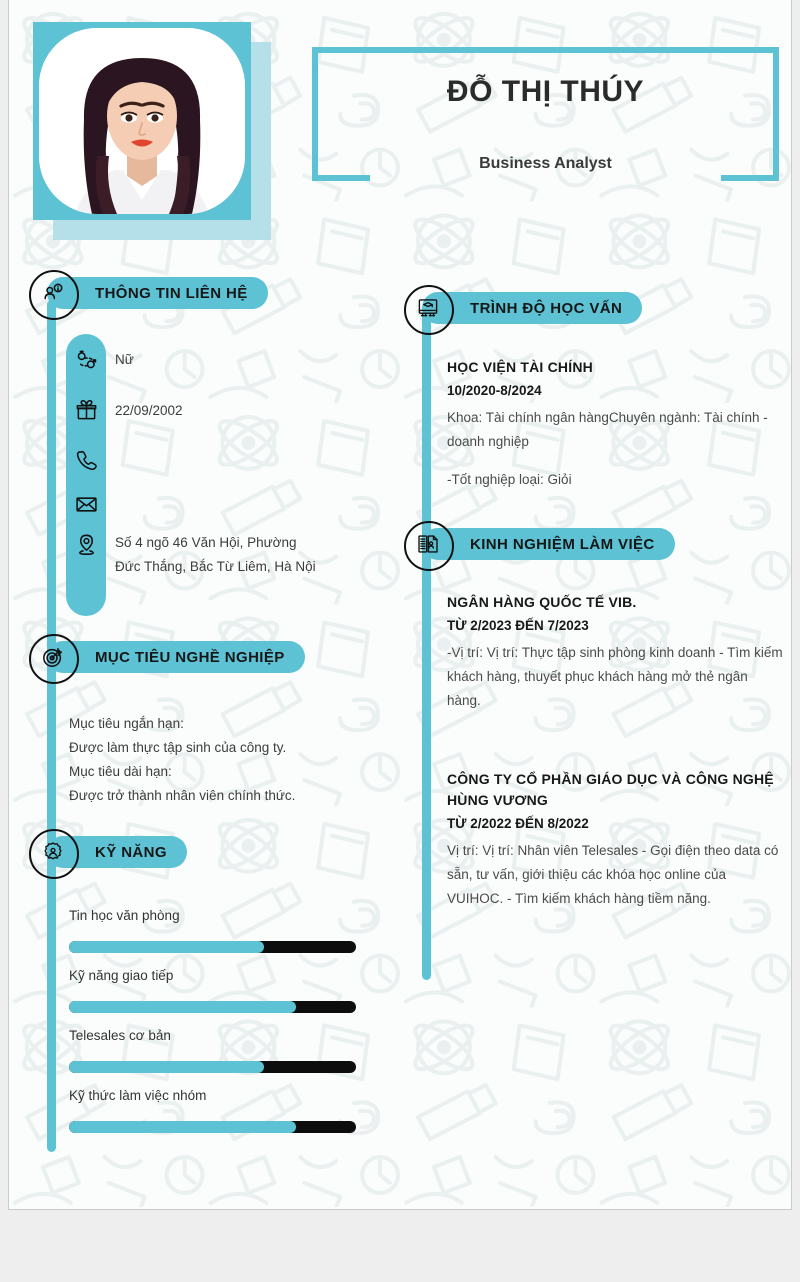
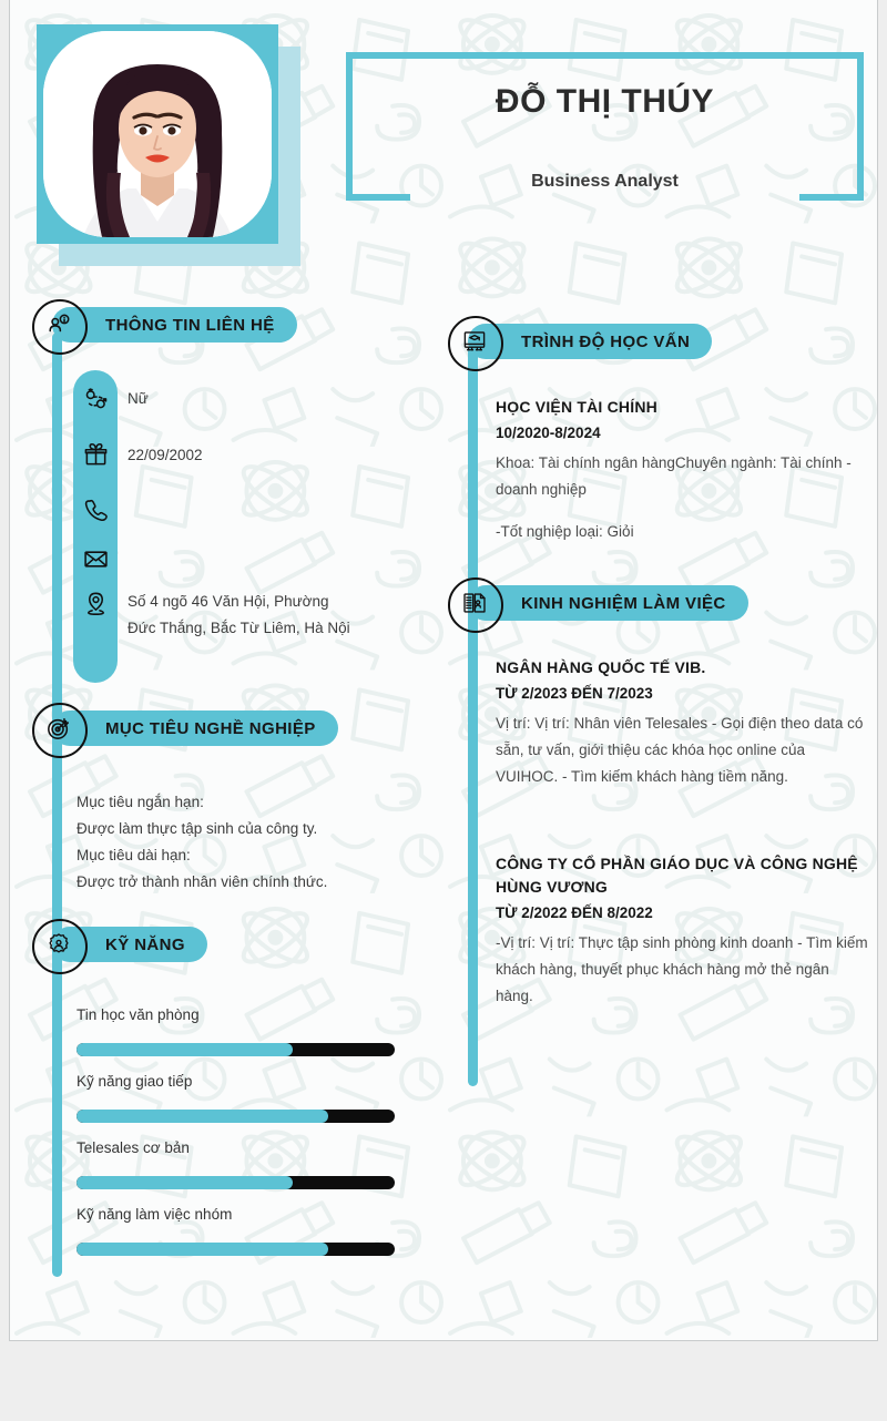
  ĐỖ THỊ THÚY
  Business Analyst
  THÔNG TIN LIÊN HỆ
  Nữ
  22/09/2002
  Số 4 ngõ 46 Văn Hội, Phường Đức Thắng, Bắc Từ Liêm, Hà Nội
  MỤC TIÊU NGHỀ NGHIỆP
  Mục tiêu ngắn hạn:
  Được làm thực tập sinh của công ty.
  Mục tiêu dài hạn:
  Được trở thành nhân viên chính thức.
  KỸ NĂNG
  Tin học văn phòng
  Kỹ năng giao tiếp
  Telesales cơ bản
- Kỹ thức làm việc nhóm
+ Kỹ năng làm việc nhóm
  TRÌNH ĐỘ HỌC VẤN
  HỌC VIỆN TÀI CHÍNH
  10/2020-8/2024
  Khoa: Tài chính ngân hàngChuyên ngành: Tài chính - doanh nghiệp
  -Tốt nghiệp loại: Giỏi
  KINH NGHIỆM LÀM VIỆC
  NGÂN HÀNG QUỐC TẾ VIB.
  TỪ 2/2023 ĐẾN 7/2023
- -Vị trí: Vị trí: Thực tập sinh phòng kinh doanh - Tìm kiếm khách hàng, thuyết phục khách hàng mở thẻ ngân hàng.
+ Vị trí: Vị trí: Nhân viên Telesales - Gọi điện theo data có sẵn, tư vấn, giới thiệu các khóa học online của VUIHOC. - Tìm kiếm khách hàng tiềm năng.
  CÔNG TY CỔ PHẦN GIÁO DỤC VÀ CÔNG NGHỆ HÙNG VƯƠNG
  TỪ 2/2022 ĐẾN 8/2022
- Vị trí: Vị trí: Nhân viên Telesales - Gọi điện theo data có sẵn, tư vấn, giới thiệu các khóa học online của VUIHOC. - Tìm kiếm khách hàng tiềm năng.
+ -Vị trí: Vị trí: Thực tập sinh phòng kinh doanh - Tìm kiếm khách hàng, thuyết phục khách hàng mở thẻ ngân hàng.
